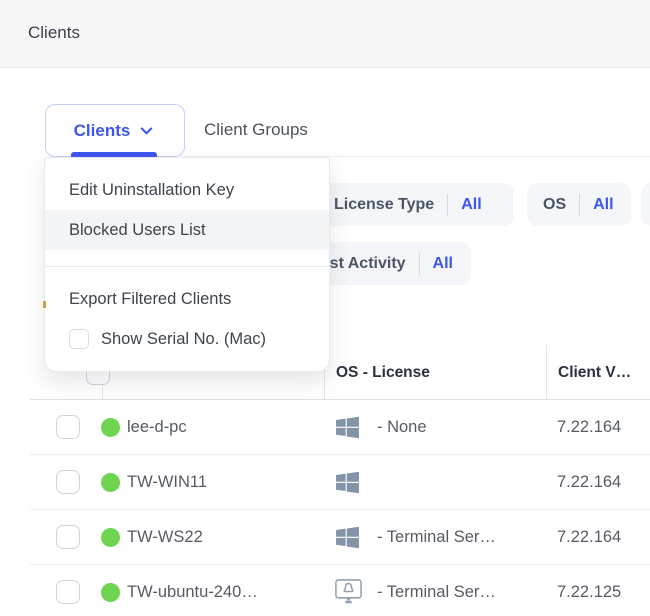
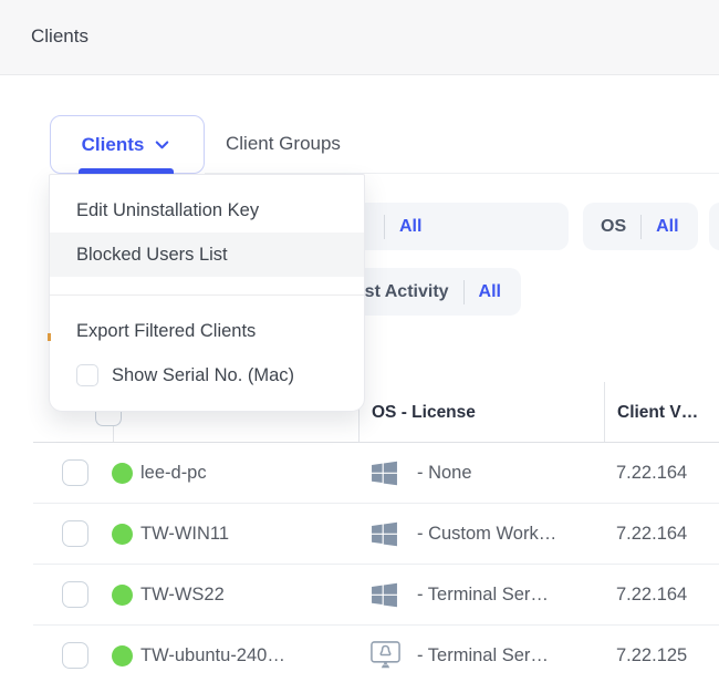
  Clients
  Clients
  Client Groups
- License Type
  All
  OS
  All
  st Activity
  All
  OS - License
  Client V…
  lee-d-pc
  - None
  7.22.164
  TW-WIN11
+ - Custom Work…
  7.22.164
  TW-WS22
  - Terminal Ser…
  7.22.164
  TW-ubuntu-240…
  - Terminal Ser…
  7.22.125
  Edit Uninstallation Key
  Blocked Users List
  Export Filtered Clients
  Show Serial No. (Mac)
